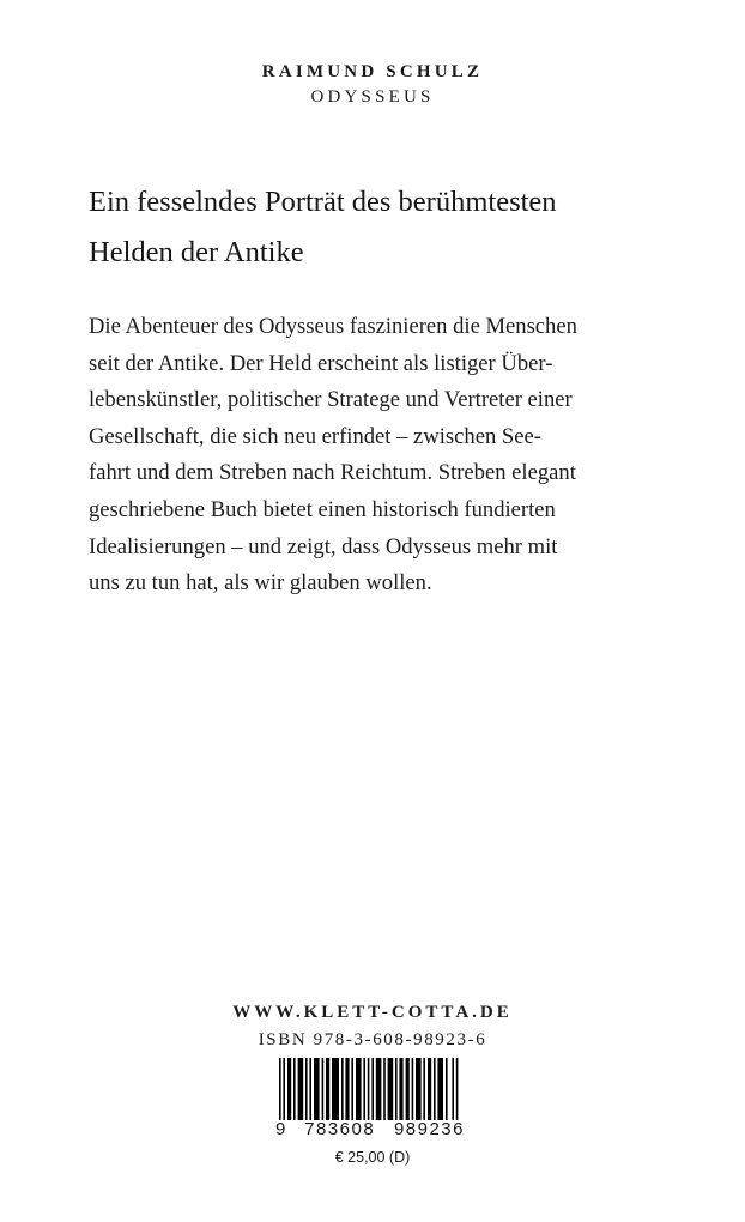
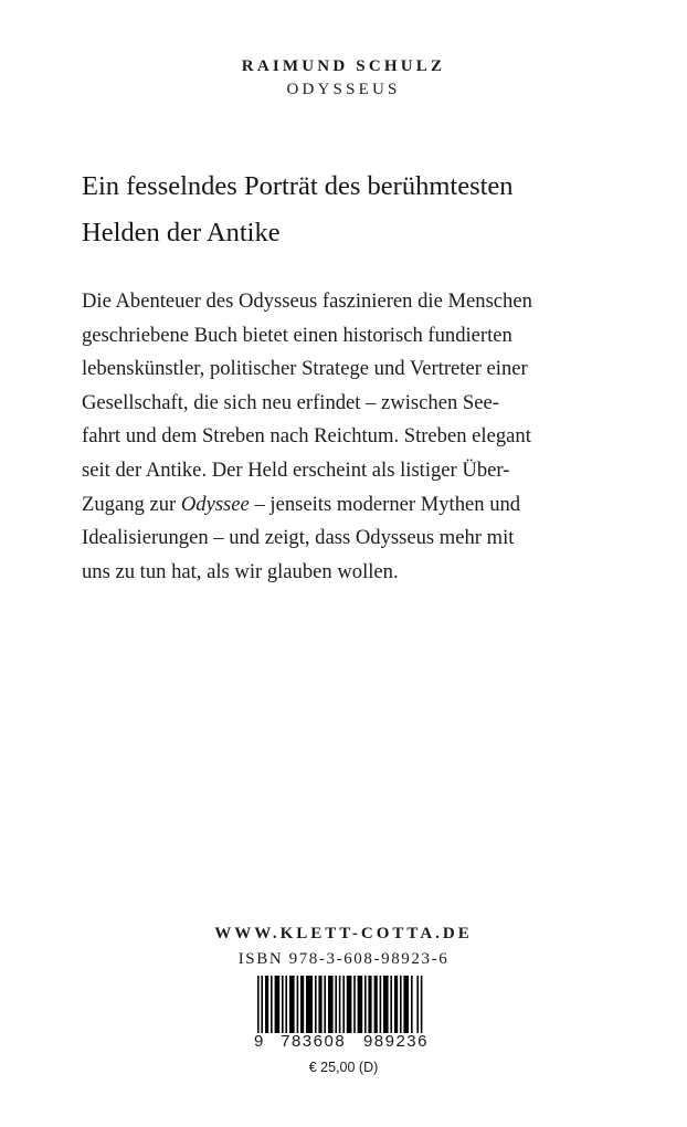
  RAIMUND SCHULZ
  ODYSSEUS
  Ein fesselndes Porträt des berühmtesten
  Helden der Antike
  Die Abenteuer des Odysseus faszinieren die Menschen
- seit der Antike. Der Held erscheint als listiger Über-
+ geschriebene Buch bietet einen historisch fundierten
  lebenskünstler, politischer Stratege und Vertreter einer
  Gesellschaft, die sich neu erfindet – zwischen See-
  fahrt und dem Streben nach Reichtum. Streben elegant
- geschriebene Buch bietet einen historisch fundierten
+ seit der Antike. Der Held erscheint als listiger Über-
+ Zugang zur Odyssee – jenseits moderner Mythen und
  Idealisierungen – und zeigt, dass Odysseus mehr mit
  uns zu tun hat, als wir glauben wollen.
  WWW.KLETT-COTTA.DE
  ISBN 978-3-608-98923-6
  9
  783608
  989236
  € 25,00 (D)
